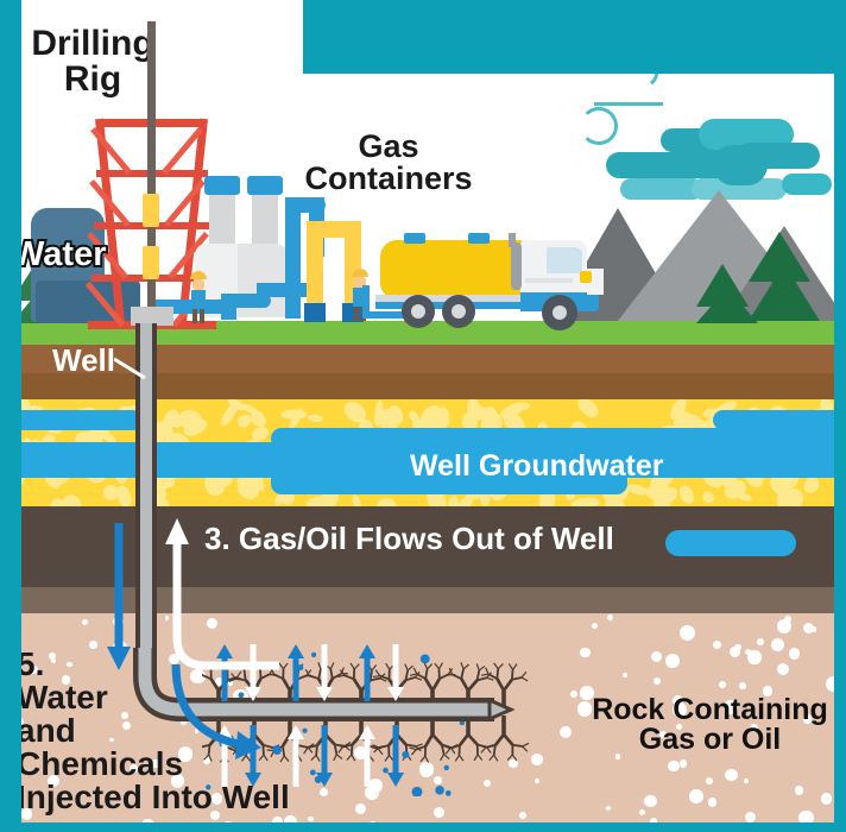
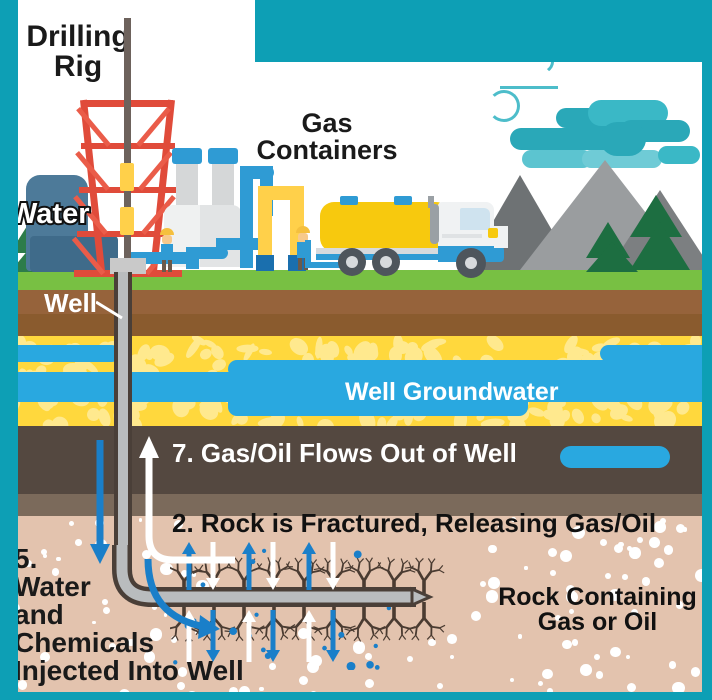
  Drilling
  Rig
  Gas
  Containers
  Water
  Well
- 3. Gas/Oil Flows Out of Well
+ 7. Gas/Oil Flows Out of Well
+ 2. Rock is Fractured, Releasing Gas/Oil
  5.
  Water
  and
  Chemicals
  njected Into Well
  Well Groundwater
  Rock Containing
  Gas or Oil
